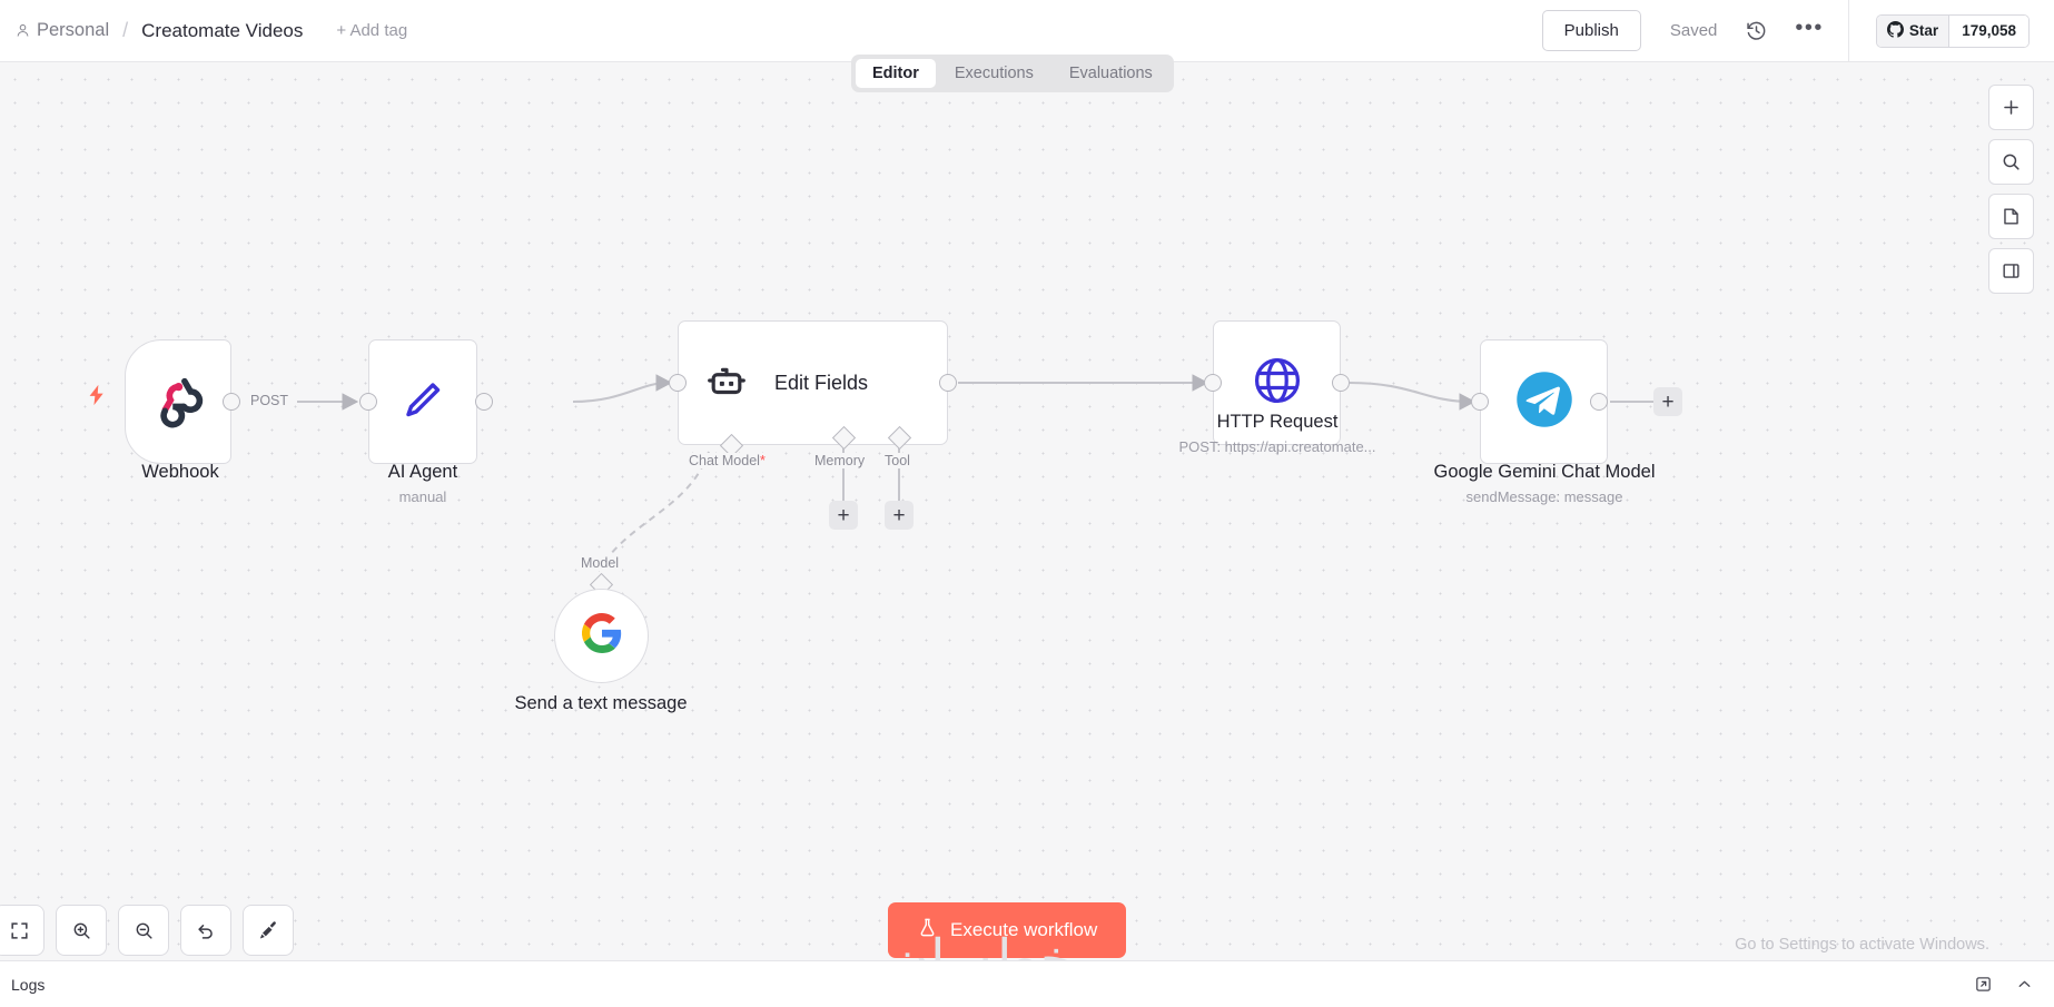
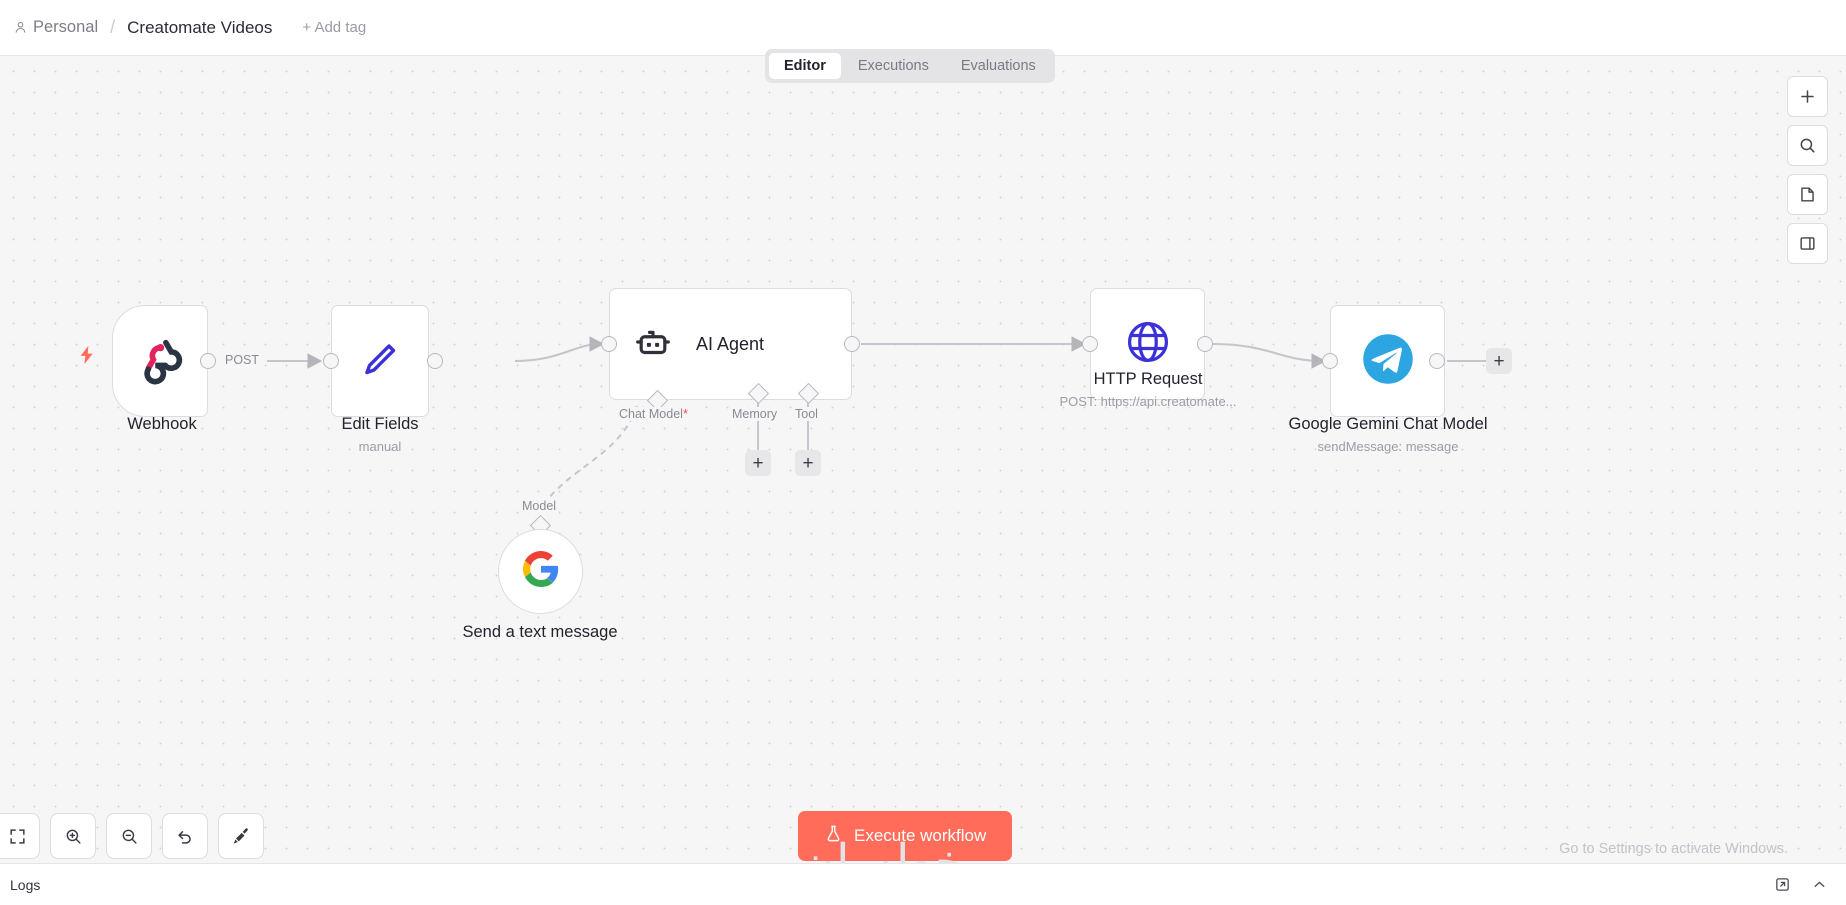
  Personal
  /
  Creatomate Videos
  + Add tag
- Publish
- Saved
- •••
- Star
- 179,058
  Editor
  Executions
  Evaluations
  POST
  Webhook
- AI Agent
+ Edit Fields
  manual
- Edit Fields
+ AI Agent
  Chat Model*
  Memory
  +
  Tool
  +
  Model
  Send a text message
  HTTP Request
  POST: https://api.creatomate...
  +
  Google Gemini Chat Model
  sendMessage: message
  Execute workflow
  Go to Settings to activate Windows.
  Logs
